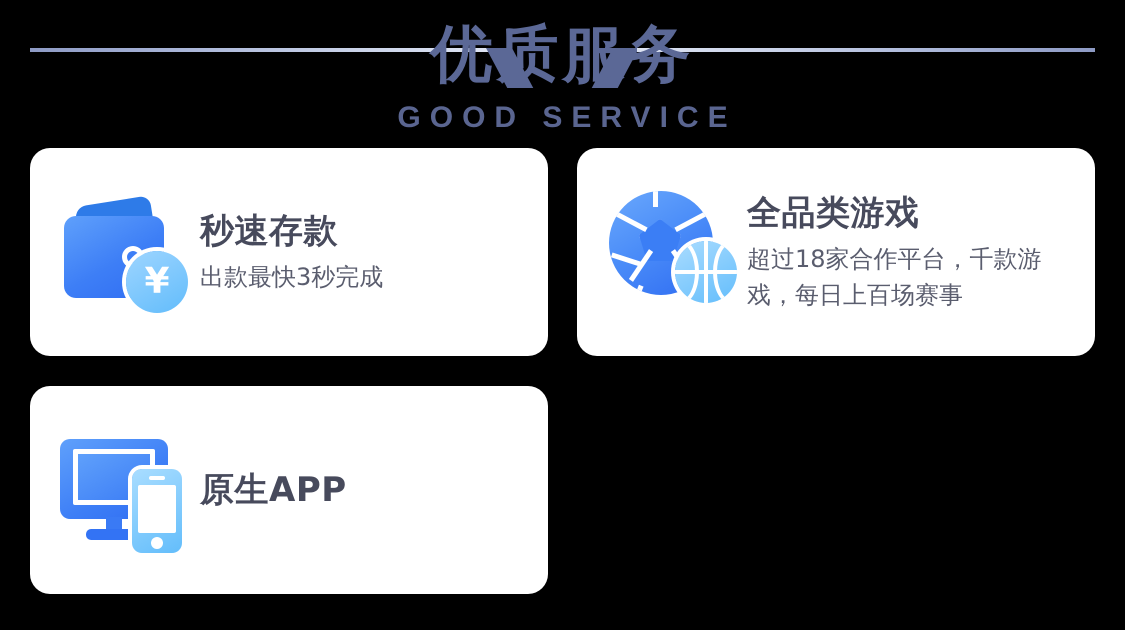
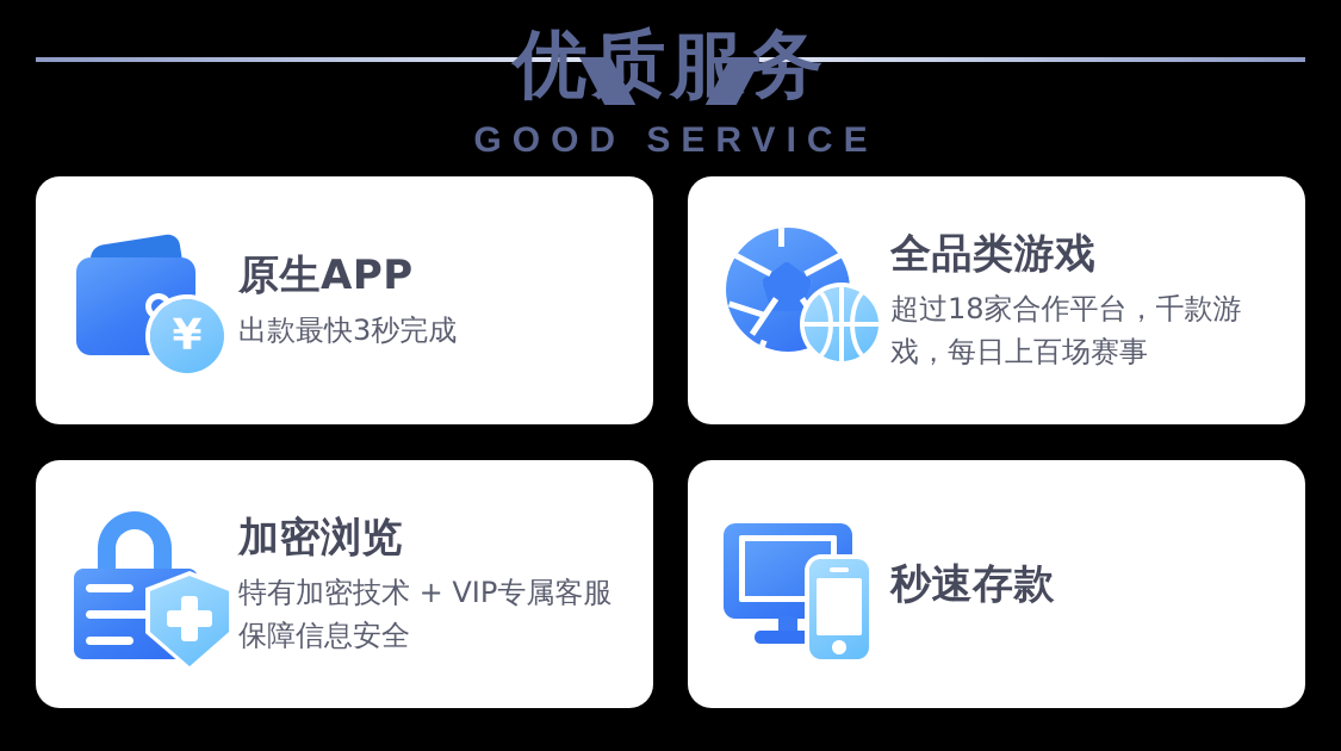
  优质服务
  GOOD SERVICE
  ¥
- 秒速存款
+ 原生APP
  出款最快3秒完成
  全品类游戏
  超过18家合作平台，千款游戏，每日上百场赛事
+ 加密浏览
+ 特有加密技术 + VIP专属客服保障信息安全
- 原生APP
+ 秒速存款
